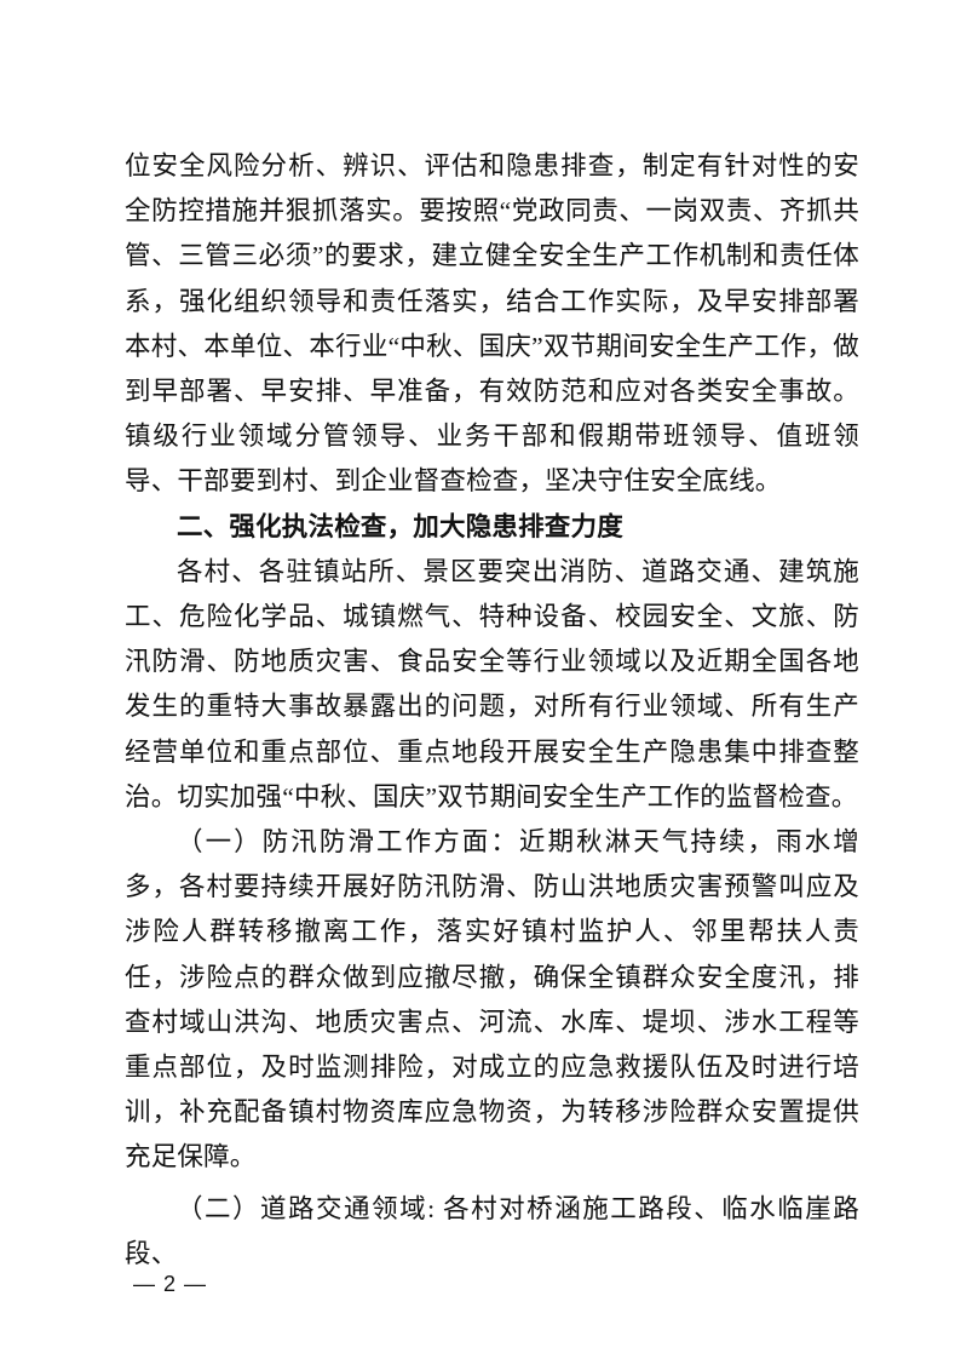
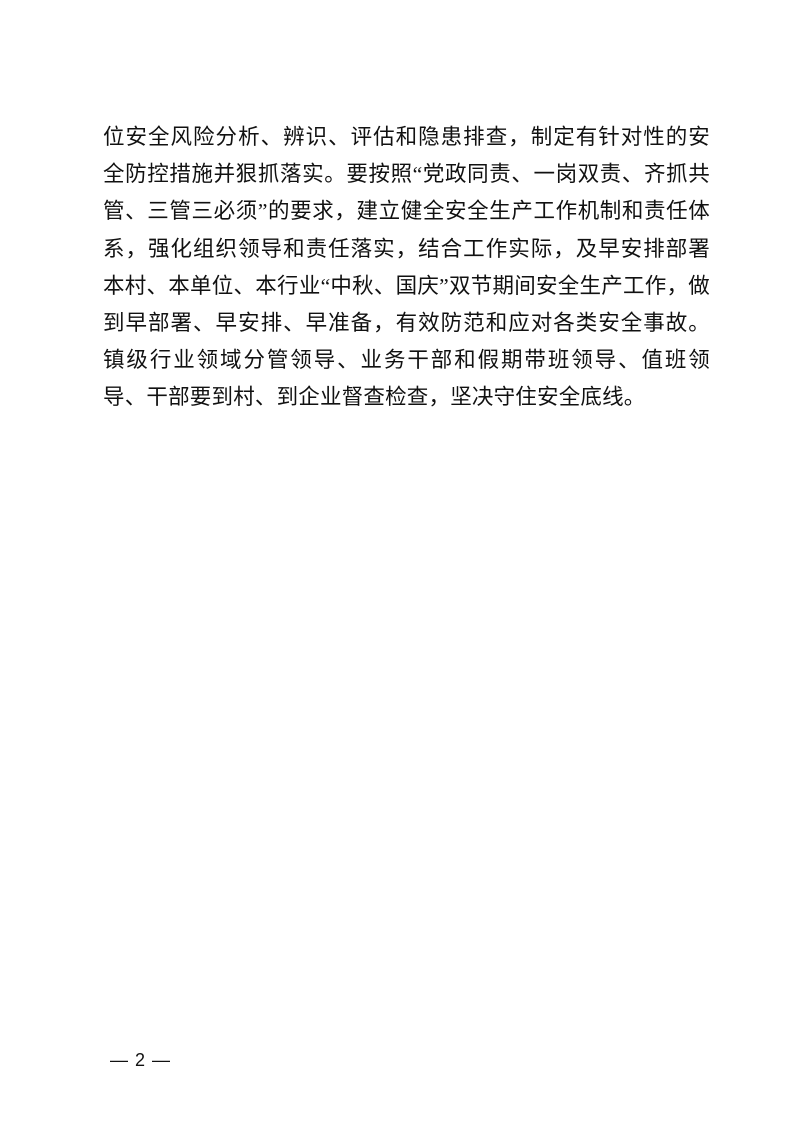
  位安全风险分析、辨识、评估和隐患排查，制定有针对性的安全防控措施并狠抓落实。要按照“党政同责、一岗双责、齐抓共管、三管三必须”的要求，建立健全安全生产工作机制和责任体系，强化组织领导和责任落实，结合工作实际，及早安排部署本村、本单位、本行业“中秋、国庆”双节期间安全生产工作，做到早部署、早安排、早准备，有效防范和应对各类安全事故。镇级行业领域分管领导、业务干部和假期带班领导、值班领导、干部要到村、到企业督查检查，坚决守住安全底线。
- 二、强化执法检查，加大隐患排查力度
- 各村、各驻镇站所、景区要突出消防、道路交通、建筑施工、危险化学品、城镇燃气、特种设备、校园安全、文旅、防汛防滑、防地质灾害、食品安全等行业领域以及近期全国各地发生的重特大事故暴露出的问题，对所有行业领域、所有生产经营单位和重点部位、重点地段开展安全生产隐患集中排查整治。切实加强“中秋、国庆”双节期间安全生产工作的监督检查。
- （一）防汛防滑工作方面：近期秋淋天气持续，雨水增多，各村要持续开展好防汛防滑、防山洪地质灾害预警叫应及涉险人群转移撤离工作，落实好镇村监护人、邻里帮扶人责任，涉险点的群众做到应撤尽撤，确保全镇群众安全度汛，排查村域山洪沟、地质灾害点、河流、水库、堤坝、涉水工程等重点部位，及时监测排险，对成立的应急救援队伍及时进行培训，补充配备镇村物资库应急物资，为转移涉险群众安置提供充足保障。
- （二）道路交通领域: 各村对桥涵施工路段、临水临崖路段、
  — 2 —
